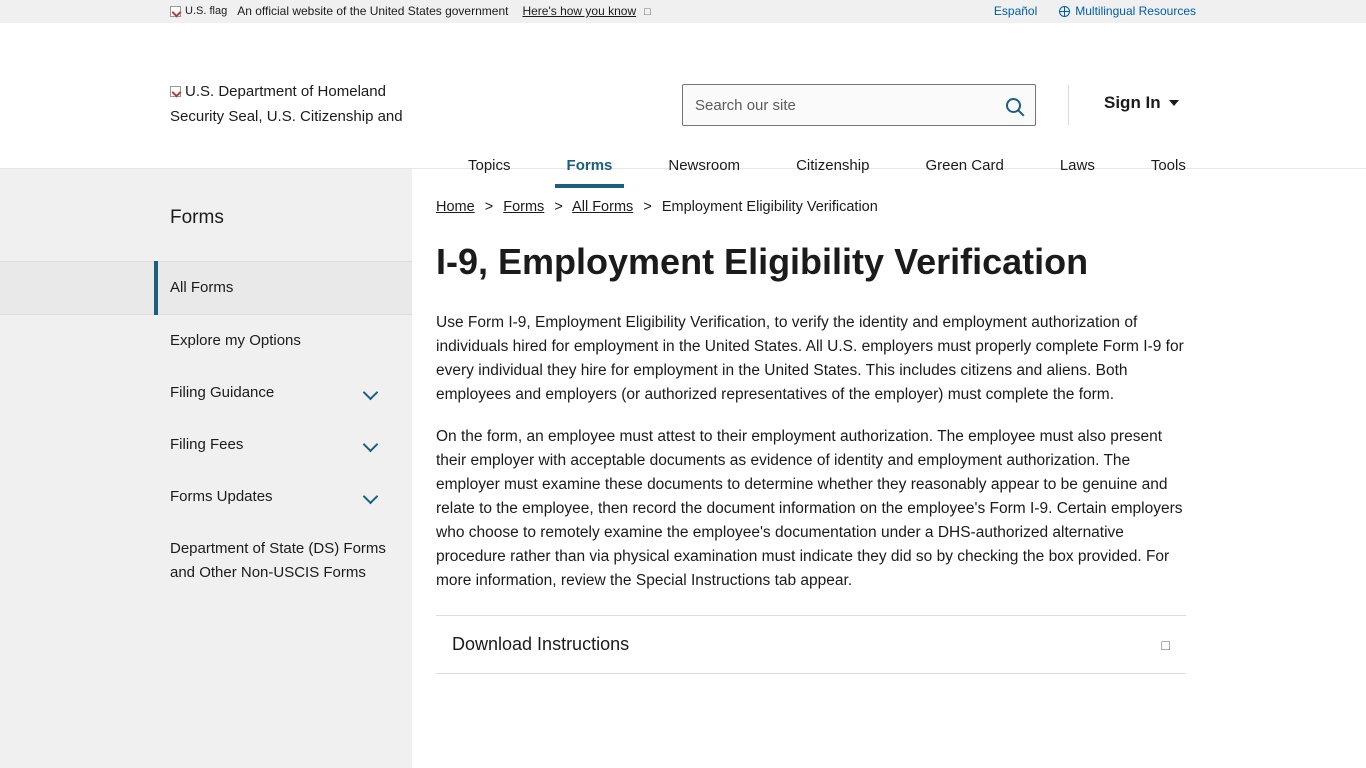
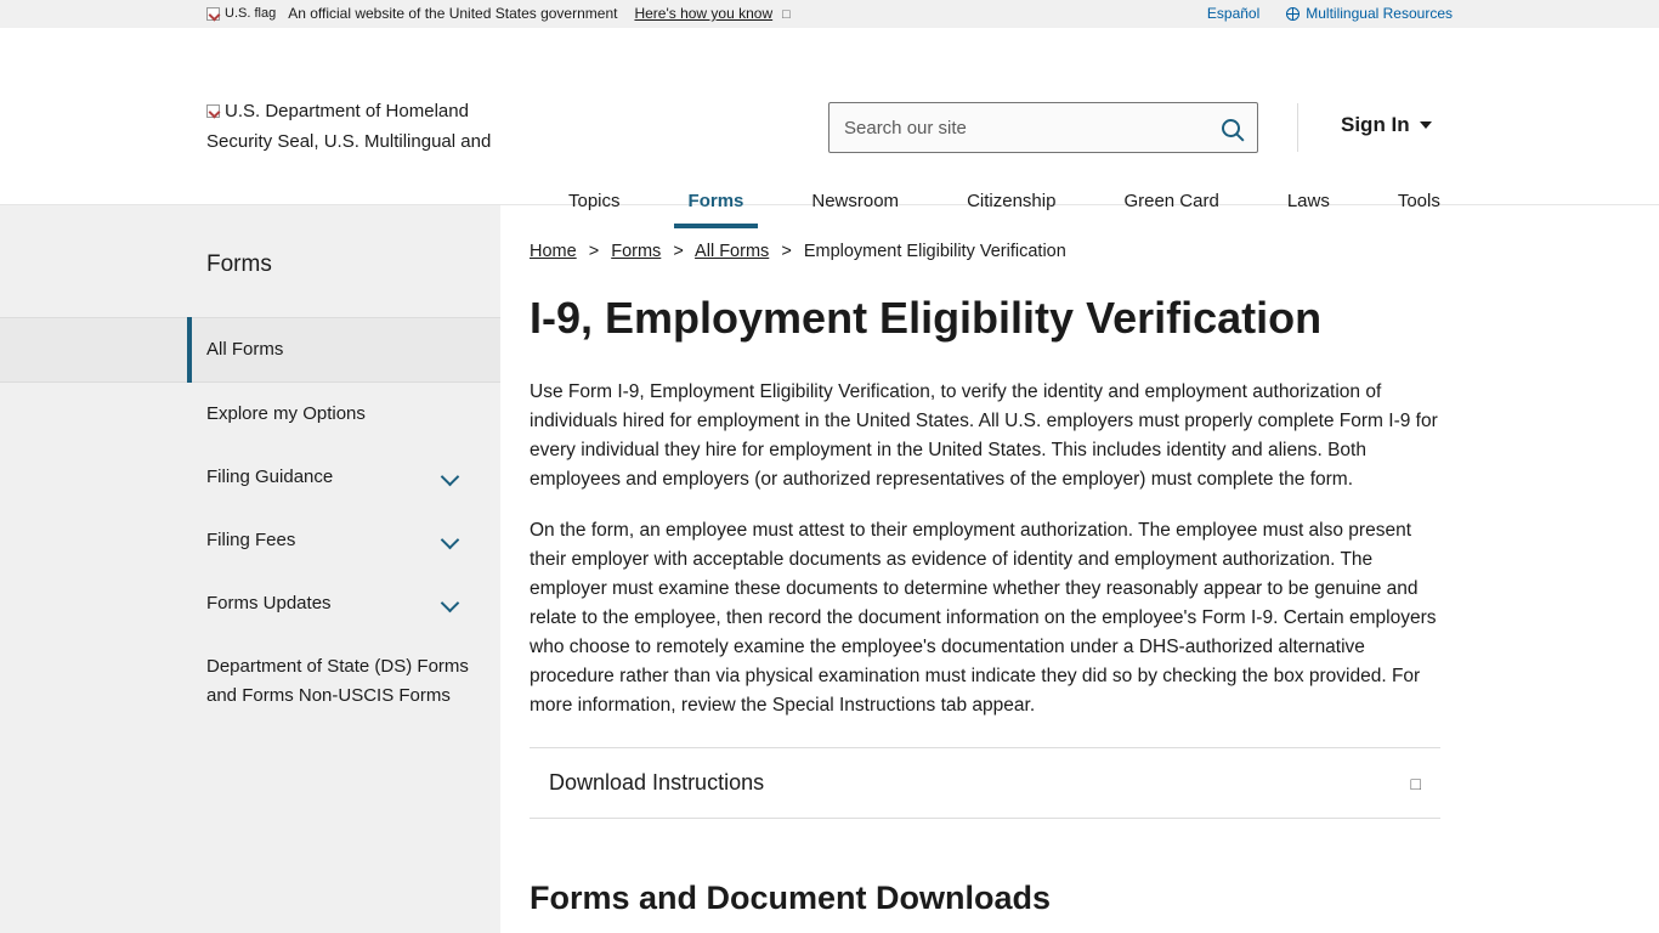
  U.S. flag
  An official website of the United States government
  Here's how you know
  □
  Español
  Multilingual Resources
- U.S. Department of Homeland Security Seal, U.S. Citizenship and
+ U.S. Department of Homeland Security Seal, U.S. Multilingual and
  Search our site
  Sign In
  Topics
  Forms
  Newsroom
  Citizenship
  Green Card
  Laws
  Tools
  Forms
  All Forms
  Explore my Options
  Filing Guidance
  Filing Fees
  Forms Updates
- Department of State (DS) Forms and Other Non-USCIS Forms
+ Department of State (DS) Forms and Forms Non-USCIS Forms
  Home > Forms > All Forms > Employment Eligibility Verification
  I-9, Employment Eligibility Verification
- Use Form I-9, Employment Eligibility Verification, to verify the identity and employment authorization of individuals hired for employment in the United States. All U.S. employers must properly complete Form I-9 for every individual they hire for employment in the United States. This includes citizens and aliens. Both employees and employers (or authorized representatives of the employer) must complete the form.
+ Use Form I-9, Employment Eligibility Verification, to verify the identity and employment authorization of individuals hired for employment in the United States. All U.S. employers must properly complete Form I-9 for every individual they hire for employment in the United States. This includes identity and aliens. Both employees and employers (or authorized representatives of the employer) must complete the form.
  On the form, an employee must attest to their employment authorization. The employee must also present their employer with acceptable documents as evidence of identity and employment authorization. The employer must examine these documents to determine whether they reasonably appear to be genuine and relate to the employee, then record the document information on the employee's Form I-9. Certain employers who choose to remotely examine the employee's documentation under a DHS-authorized alternative procedure rather than via physical examination must indicate they did so by checking the box provided. For more information, review the Special Instructions tab appear.
  Download Instructions
  □
+ Forms and Document Downloads
